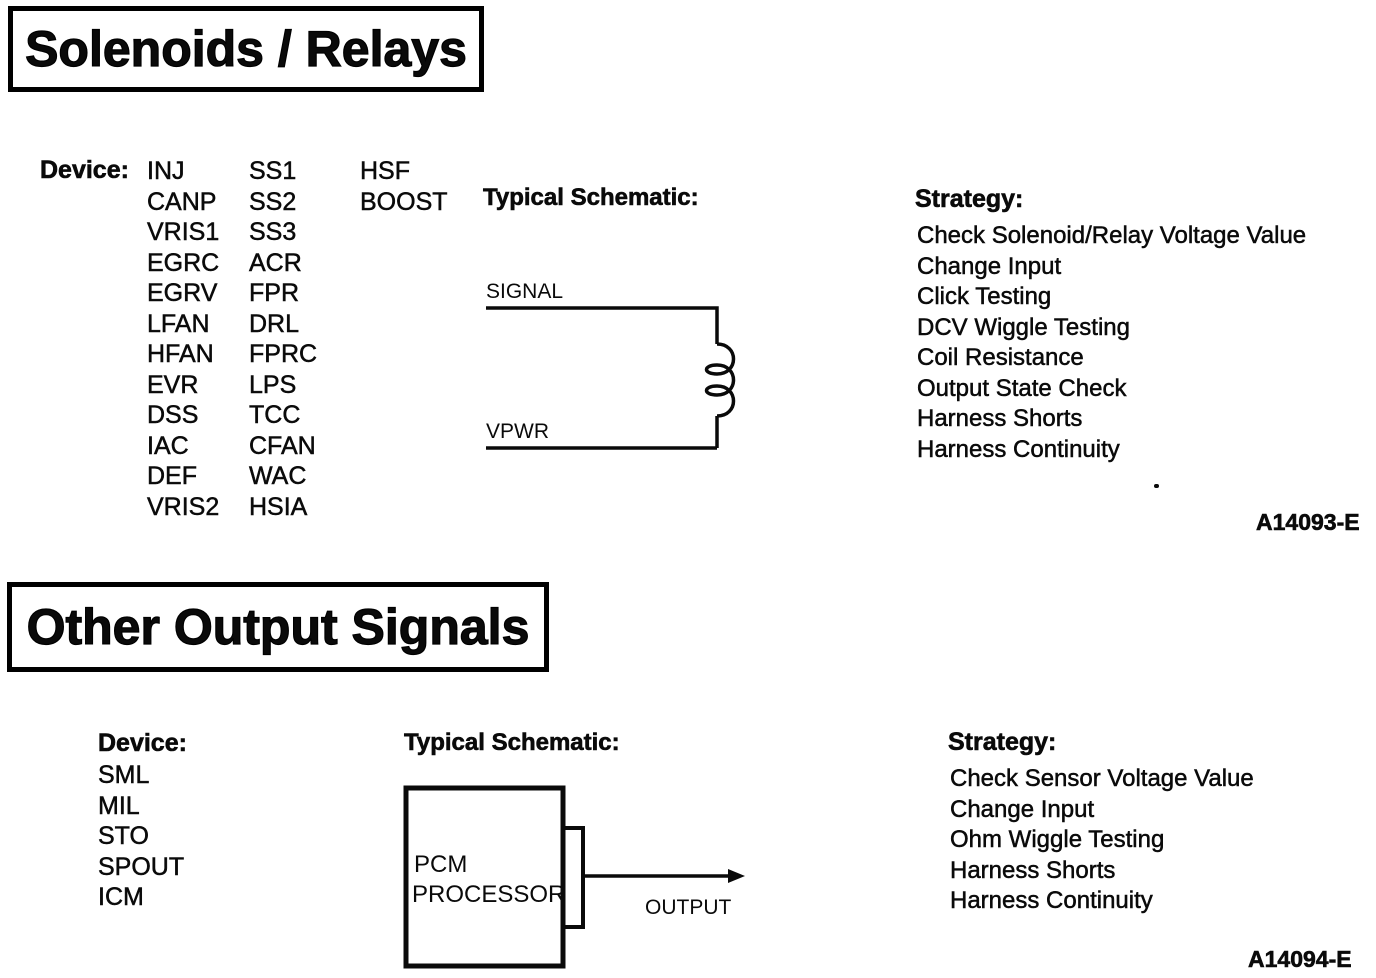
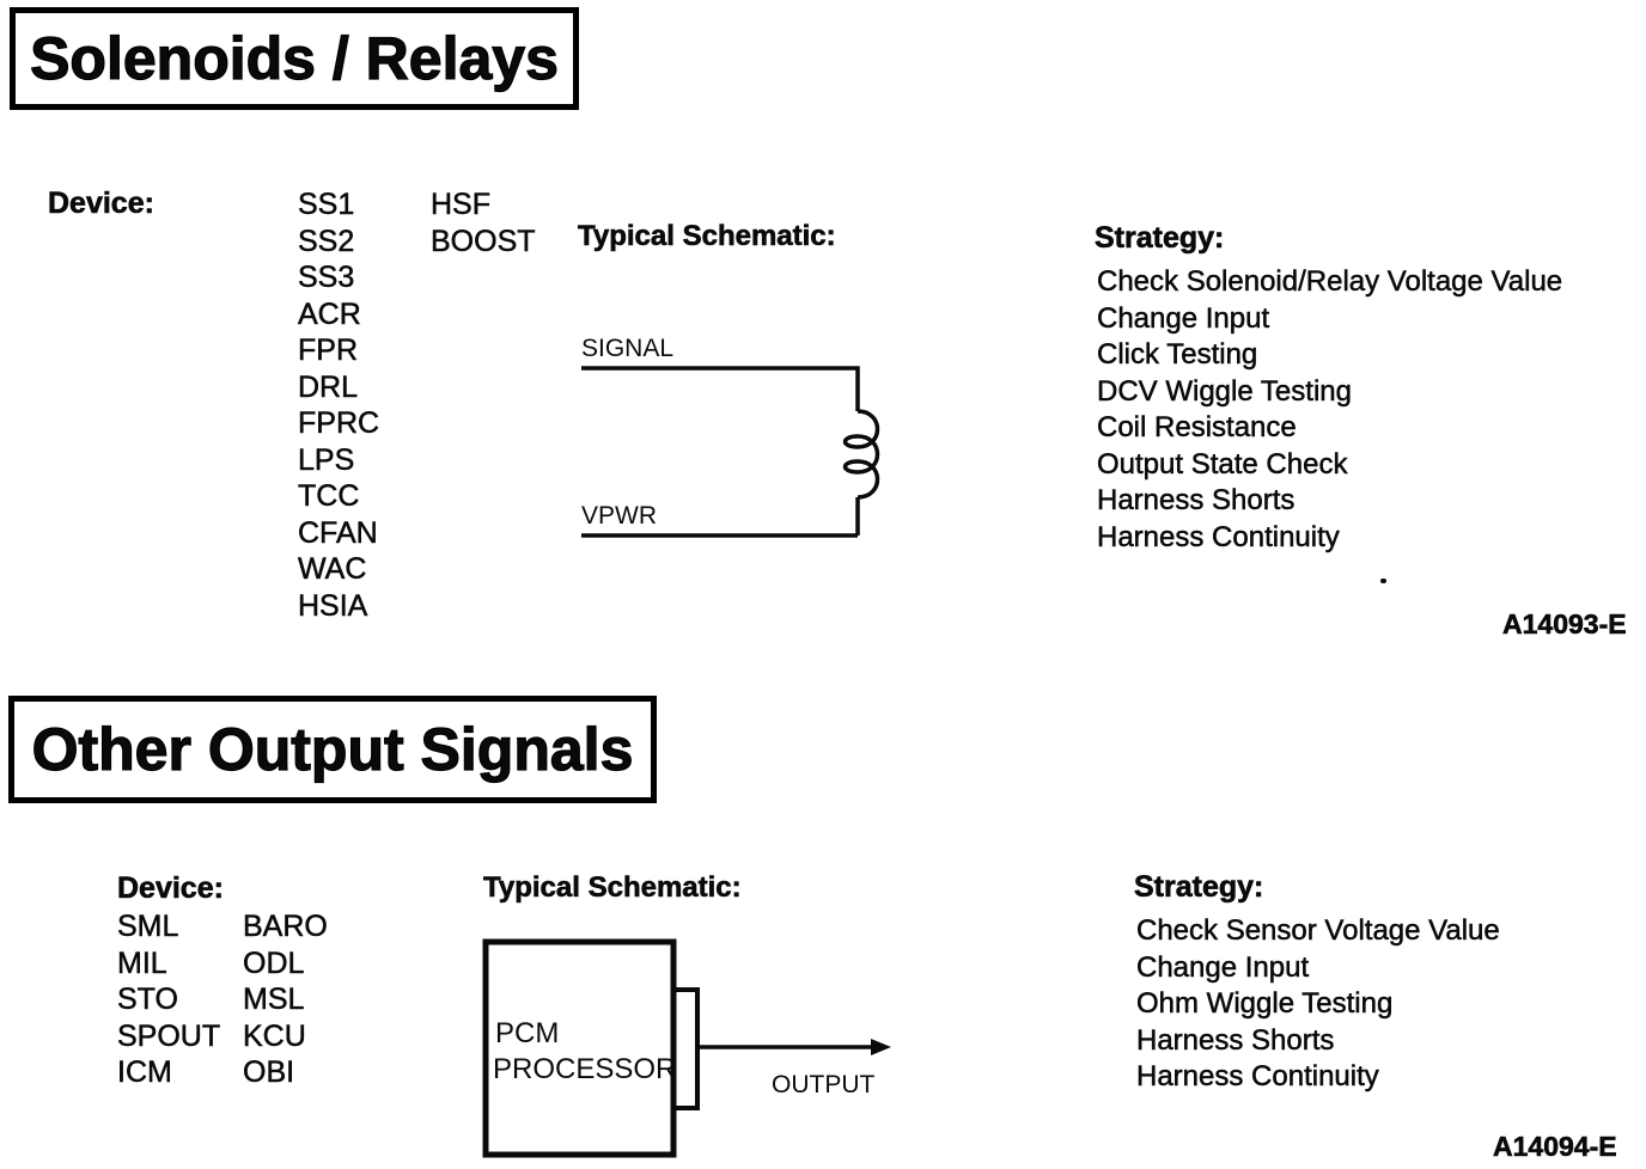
  Solenoids / Relays
  Device:
- INJ
- CANP
- VRIS1
- EGRC
- EGRV
- LFAN
- HFAN
- EVR
- DSS
- IAC
- DEF
- VRIS2
  SS1
  SS2
  SS3
  ACR
  FPR
  DRL
  FPRC
  LPS
  TCC
  CFAN
  WAC
  HSIA
  HSF
  BOOST
  Typical Schematic:
  SIGNAL
  VPWR
  Strategy:
  Check Solenoid/Relay Voltage Value
  Change Input
  Click Testing
  DCV Wiggle Testing
  Coil Resistance
  Output State Check
  Harness Shorts
  Harness Continuity
  A14093-E
  Other Output Signals
  Device:
  SML
  MIL
  STO
  SPOUT
  ICM
+ BARO
+ ODL
+ MSL
+ KCU
+ OBI
  Typical Schematic:
  PCM
  PROCESSOR
  OUTPUT
  Strategy:
  Check Sensor Voltage Value
  Change Input
  Ohm Wiggle Testing
  Harness Shorts
  Harness Continuity
  A14094-E
